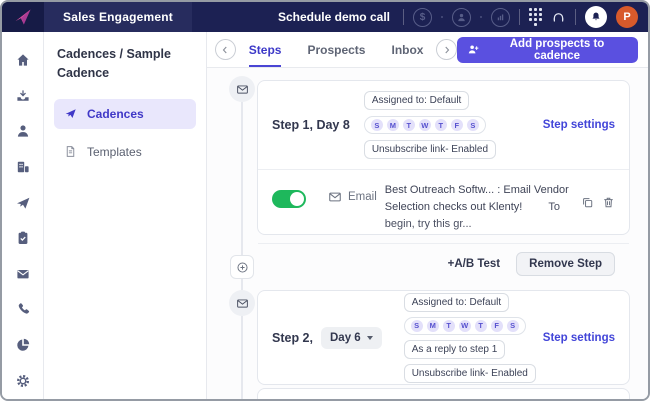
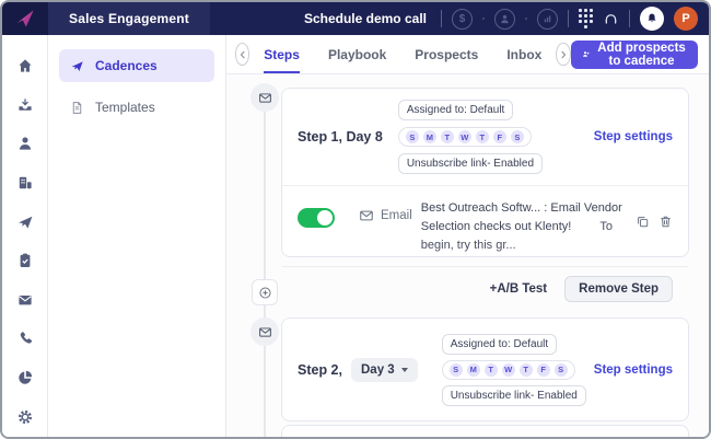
  Sales Engagement
  Schedule demo call
  $
  P
- Cadences / Sample Cadence
  Cadences
  Templates
  Steps
+ Playbook
  Prospects
  Inbox
  Add prospects to cadence
  Step 1, Day 8
  Assigned to: Default
  S
  M
  T
  W
  T
  F
  S
  Unsubscribe link- Enabled
  Step settings
  Email
  Best Outreach Softw... : Email Vendor Selection checks out Klenty! To begin, try this gr...
  +A/B Test
  Remove Step
  Step 2,
- Day 6
+ Day 3
  Assigned to: Default
  S
  M
  T
  W
  T
  F
  S
- As a reply to step 1
  Unsubscribe link- Enabled
  Step settings
